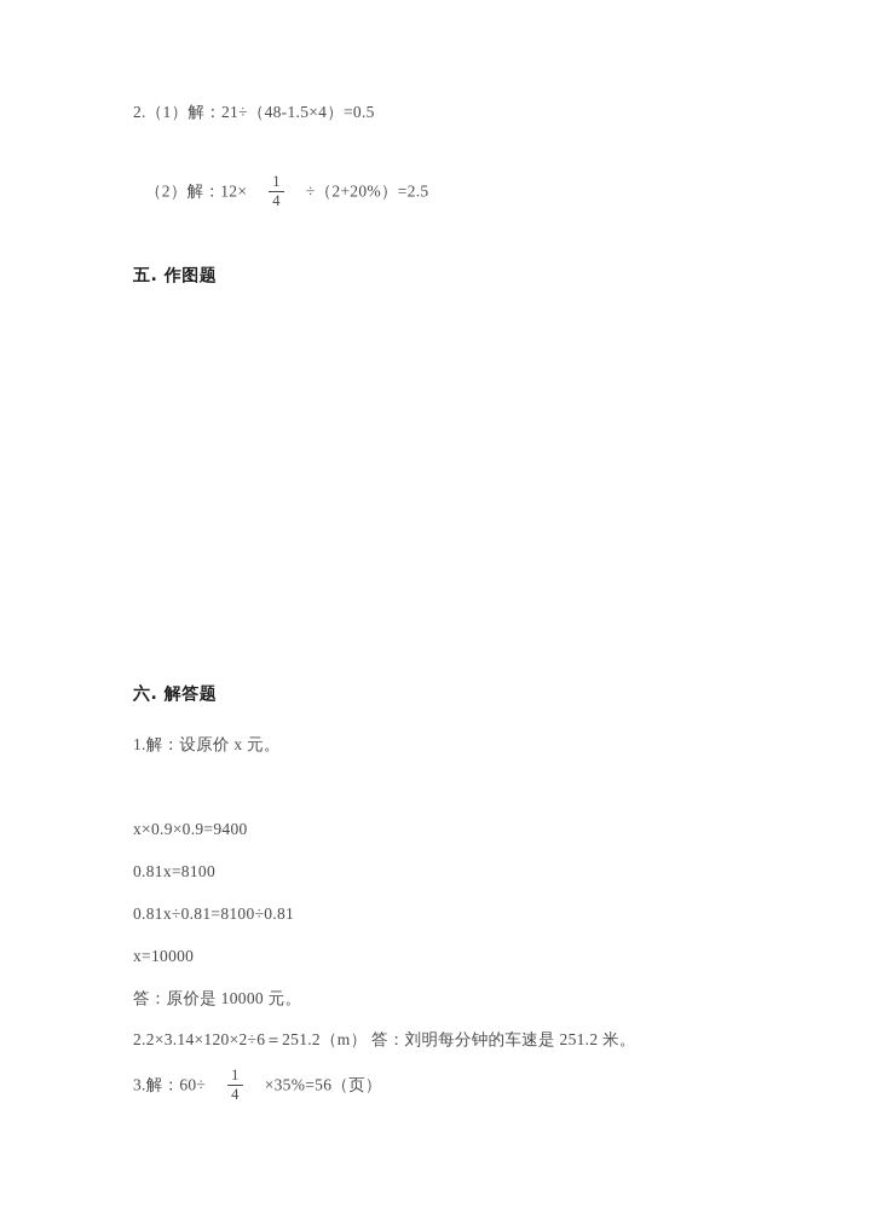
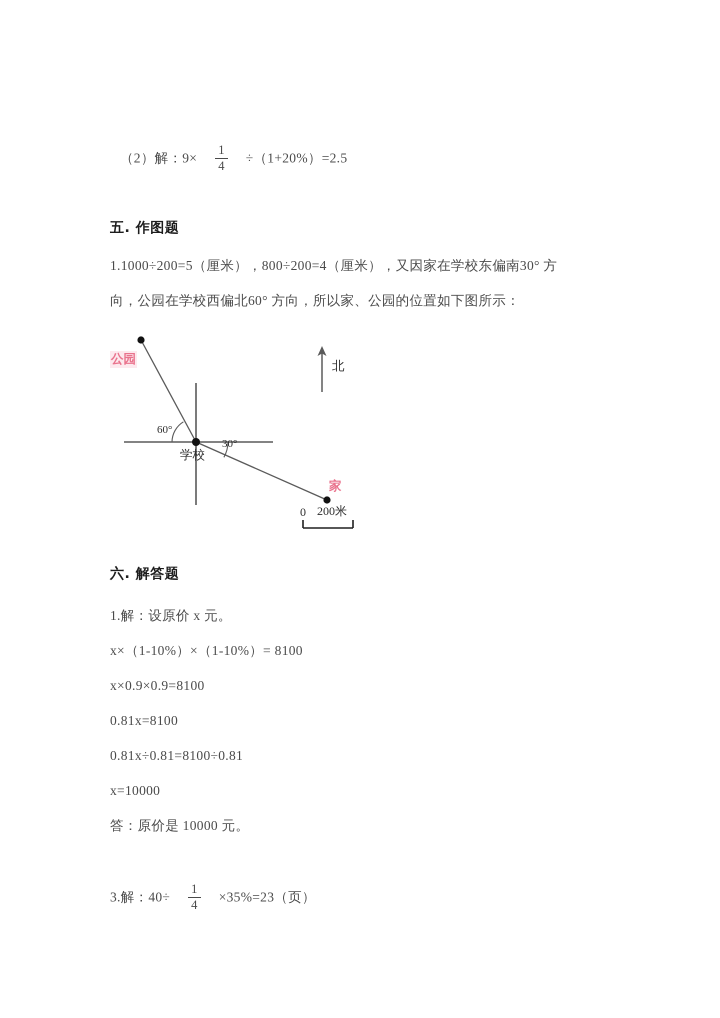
- 2.（1）解：21÷（48-1.5×4）=0.5
- （2）解：12×
+ （2）解：9×
  1
  4
- ÷（2+20%）=2.5
+ ÷（1+20%）=2.5
  五. 作图题
+ 1.1000÷200=5（厘米），800÷200=4（厘米），又因家在学校东偏南30° 方
+ 向，公园在学校西偏北60° 方向，所以家、公园的位置如下图所示：
+ 公园
+ 家
+ 学校
+ 60°
+ 30°
+ 北
+ 0
+ 200米
  六. 解答题
  1.解：设原价 x 元。
+ x×（1-10%）×（1-10%）= 8100
- x×0.9×0.9=9400
+ x×0.9×0.9=8100
  0.81x=8100
  0.81x÷0.81=8100÷0.81
  x=10000
  答：原价是 10000 元。
- 2.2×3.14×120×2÷6＝251.2（m） 答：刘明每分钟的车速是 251.2 米。
- 3.解：60÷
+ 3.解：40÷
  1
  4
- ×35%=56（页）
+ ×35%=23（页）
